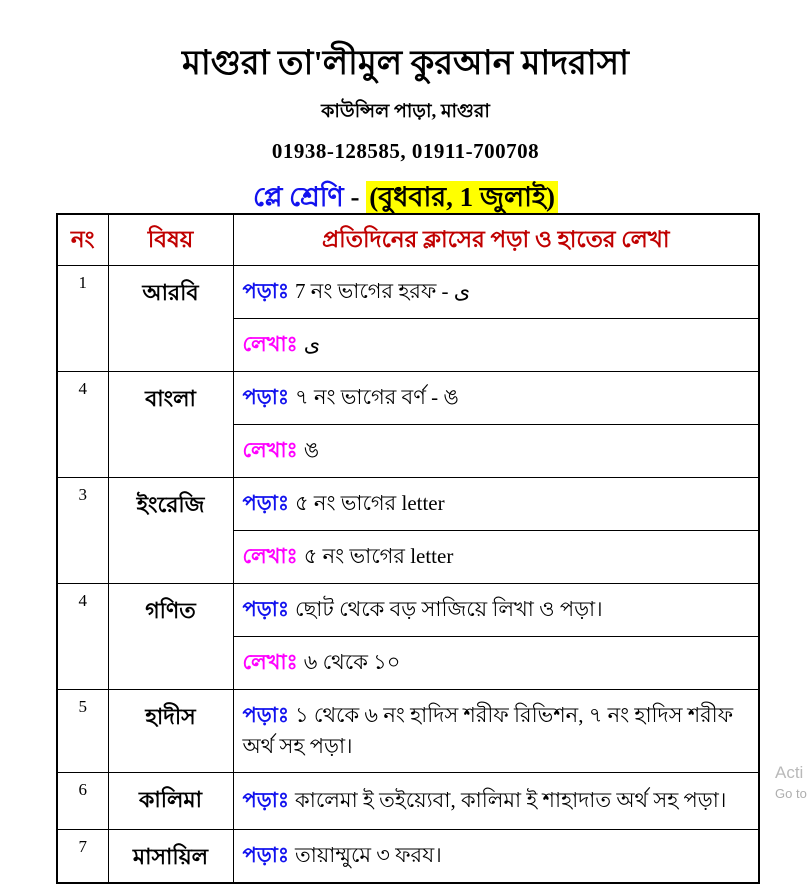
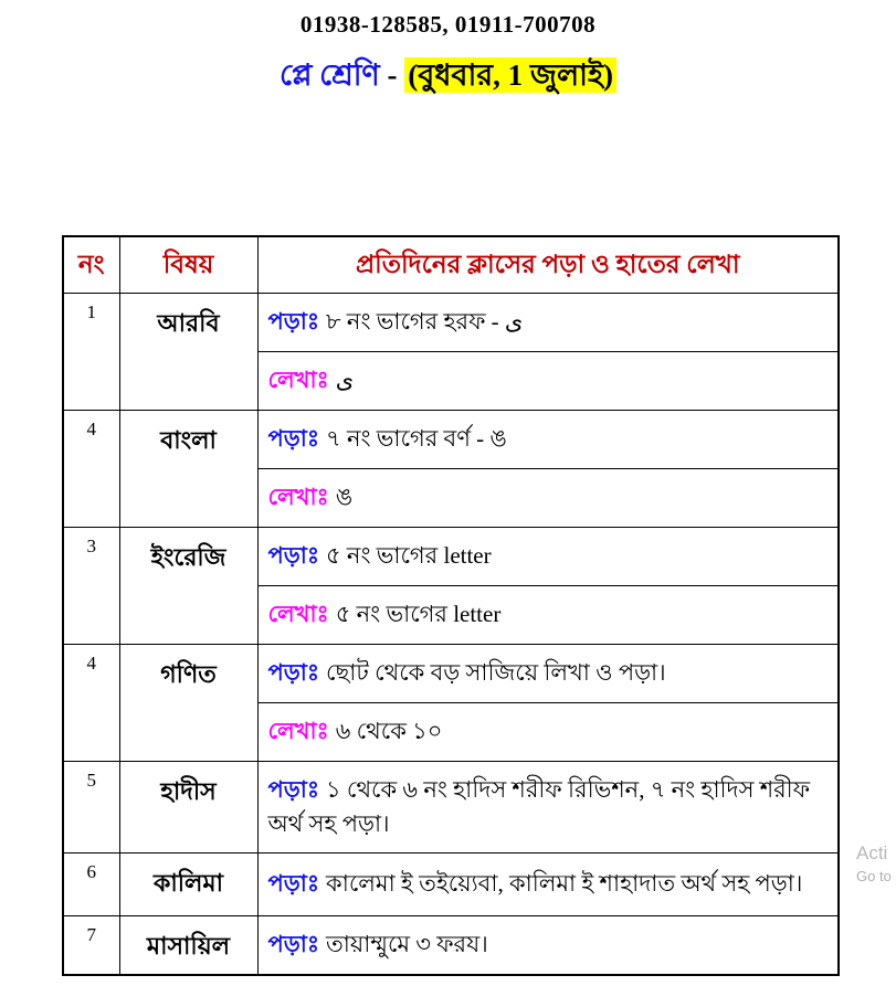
- মাগুরা তা'লীমুল কুরআন মাদরাসা
- কাউন্সিল পাড়া, মাগুরা
  01938-128585, 01911-700708
  প্লে শ্রেণি - (বুধবার, 1 জুলাই)
  নং	বিষয়	প্রতিদিনের ক্লাসের পড়া ও হাতের লেখা
- 1	আরবি	পড়াঃ 7 নং ভাগের হরফ - ى
+ 1	আরবি	পড়াঃ ৮ নং ভাগের হরফ - ى
  লেখাঃ ى
  4	বাংলা	পড়াঃ ৭ নং ভাগের বর্ণ - ঙ
  লেখাঃ ঙ
  3	ইংরেজি	পড়াঃ ৫ নং ভাগের letter
  লেখাঃ ৫ নং ভাগের letter
  4	গণিত	পড়াঃ ছোট থেকে বড় সাজিয়ে লিখা ও পড়া।
  লেখাঃ ৬ থেকে ১০
  5	হাদীস	পড়াঃ ১ থেকে ৬ নং হাদিস শরীফ রিভিশন, ৭ নং হাদিস শরীফ অর্থ সহ পড়া।
  6	কালিমা	পড়াঃ কালেমা ই তইয়্যেবা, কালিমা ই শাহাদাত অর্থ সহ পড়া।
  7	মাসায়িল	পড়াঃ তায়াম্মুমে ৩ ফরয।
  Acti
  Go to
